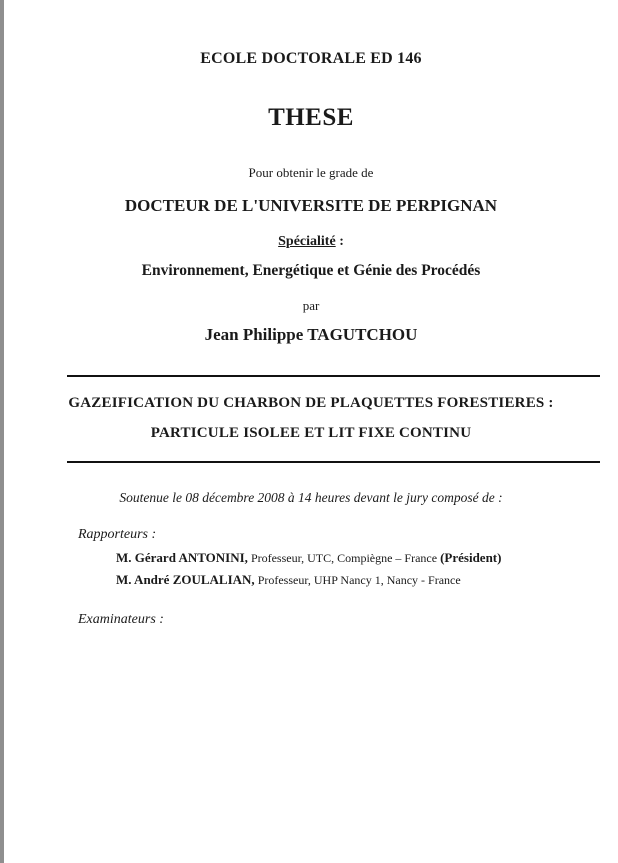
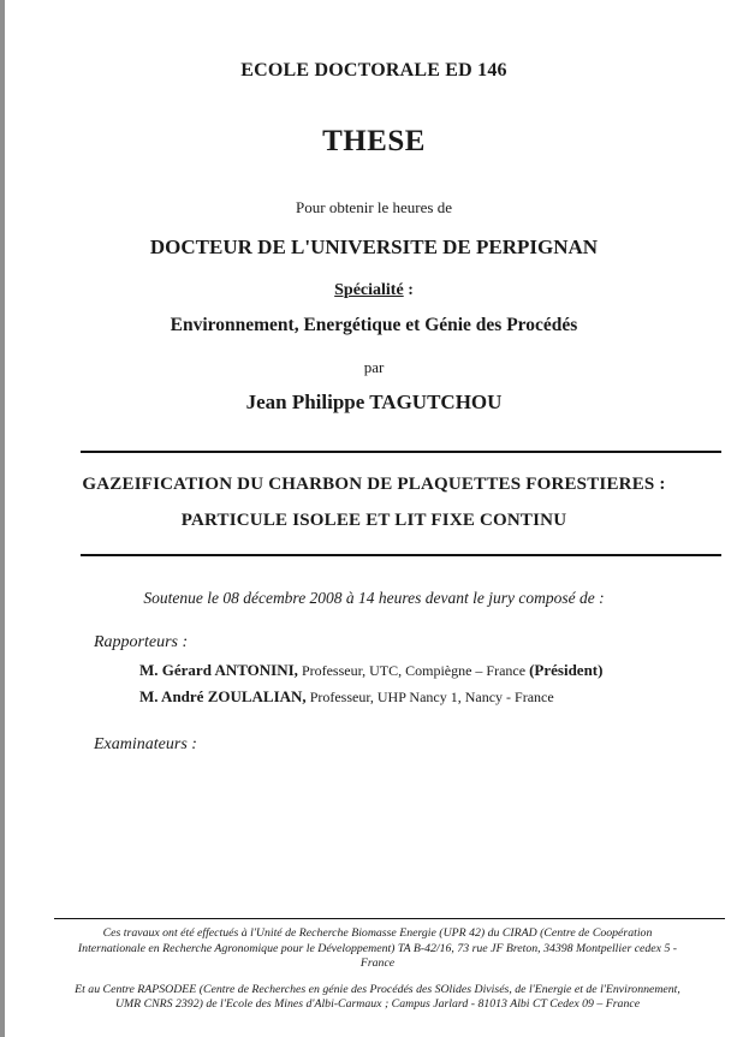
  ECOLE DOCTORALE ED 146
  THESE
- Pour obtenir le grade de
+ Pour obtenir le heures de
  DOCTEUR DE L'UNIVERSITE DE PERPIGNAN
  Spécialité :
  Environnement, Energétique et Génie des Procédés
  par
  Jean Philippe TAGUTCHOU
  GAZEIFICATION DU CHARBON DE PLAQUETTES FORESTIERES :
  PARTICULE ISOLEE ET LIT FIXE CONTINU
  Soutenue le 08 décembre 2008 à 14 heures devant le jury composé de :
  Rapporteurs :
  M. Gérard ANTONINI, Professeur, UTC, Compiègne – France (Président)
  M. André ZOULALIAN, Professeur, UHP Nancy 1, Nancy - France
  Examinateurs :
+ Ces travaux ont été effectués à l'Unité de Recherche Biomasse Energie (UPR 42) du CIRAD (Centre de Coopération Internationale en Recherche Agronomique pour le Développement) TA B-42/16, 73 rue JF Breton, 34398 Montpellier cedex 5 - France
+ Et au Centre RAPSODEE (Centre de Recherches en génie des Procédés des SOlides Divisés, de l'Energie et de l'Environnement, UMR CNRS 2392) de l'Ecole des Mines d'Albi-Carmaux ; Campus Jarlard - 81013 Albi CT Cedex 09 – France
